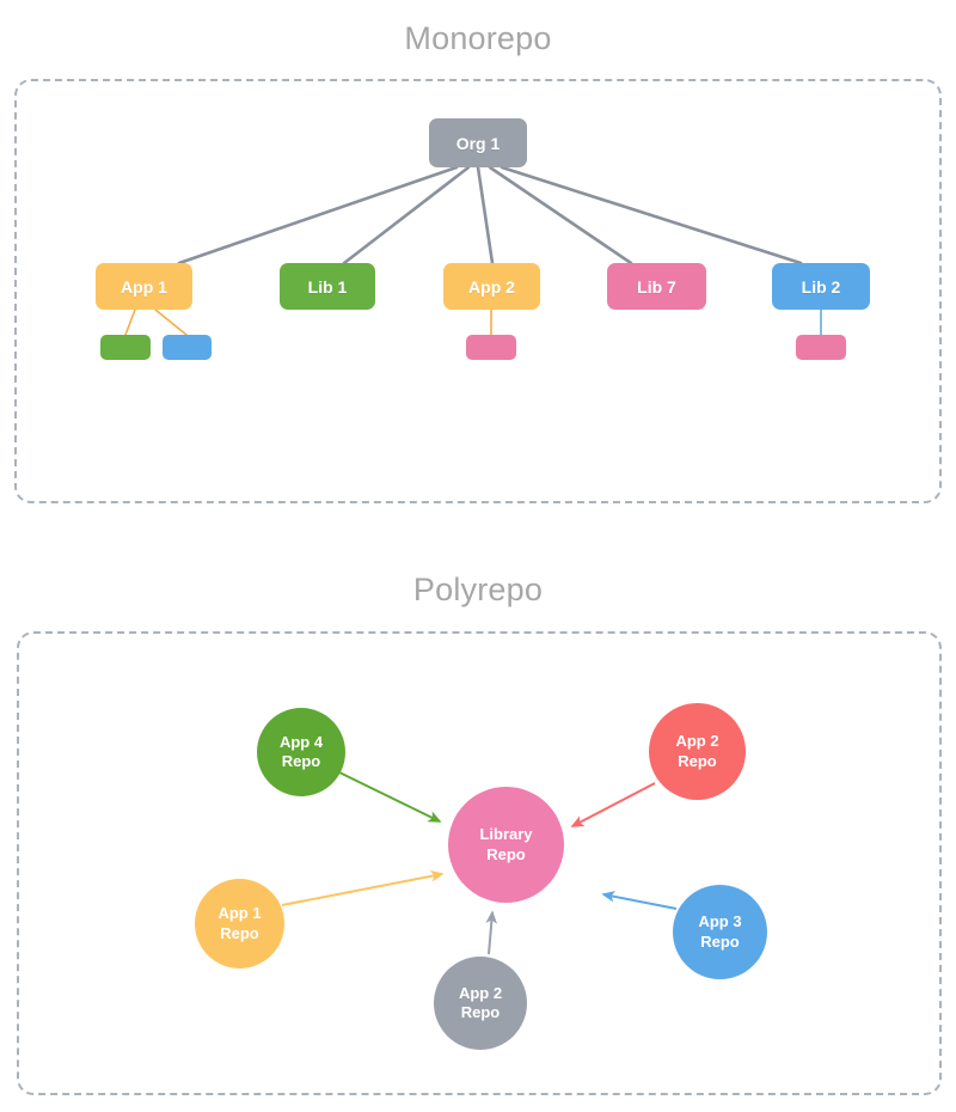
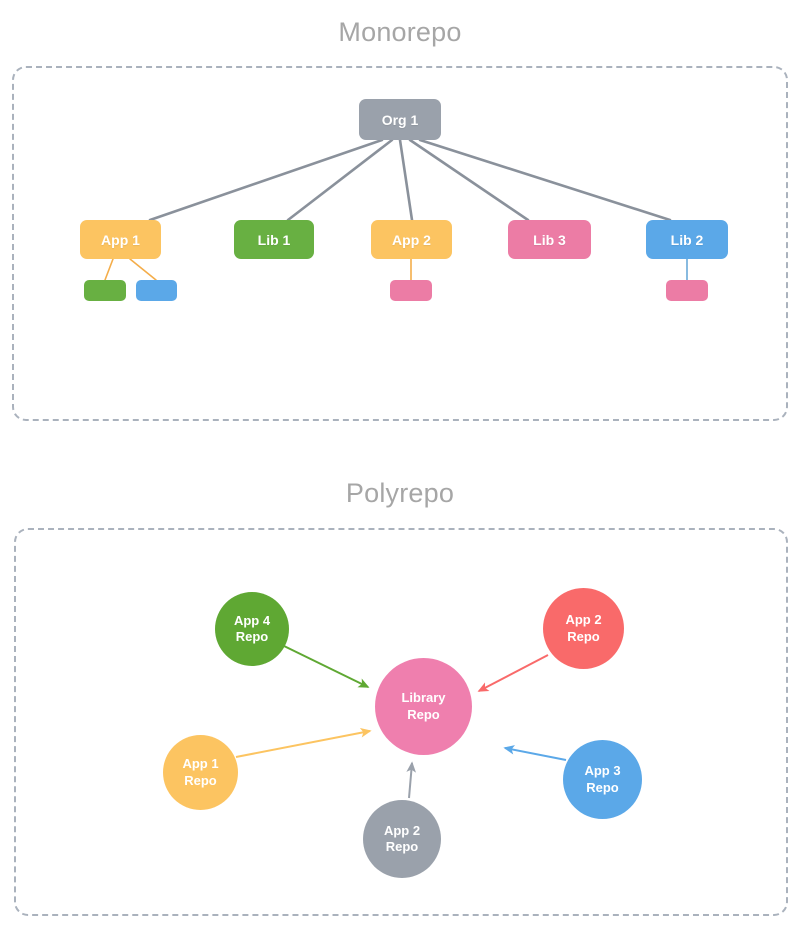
  Monorepo
  Org 1
  App 1
  Lib 1
  App 2
- Lib 7
+ Lib 3
  Lib 2
  Polyrepo
  App 4
  Repo
  App 2
  Repo
  Library
  Repo
  App 1
  Repo
  App 3
  Repo
  App 2
  Repo
